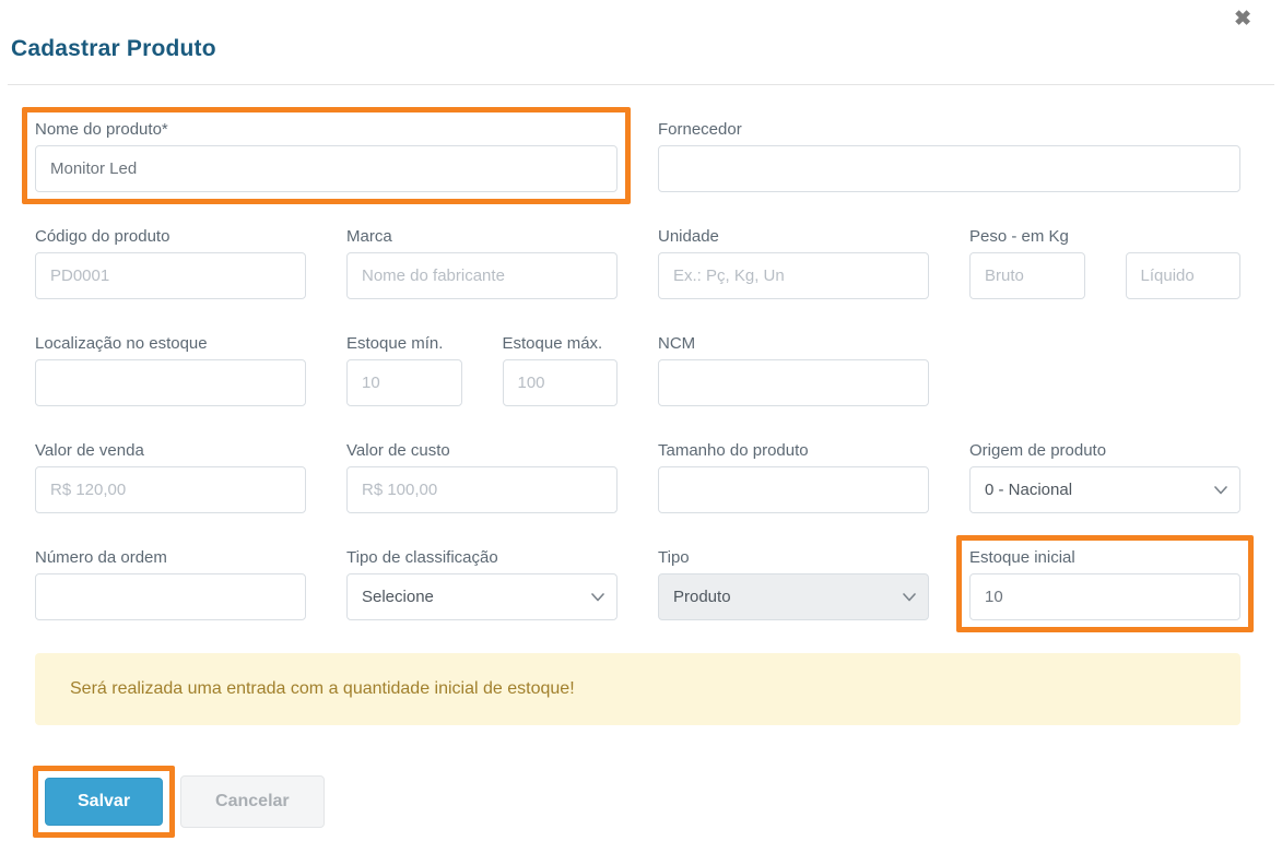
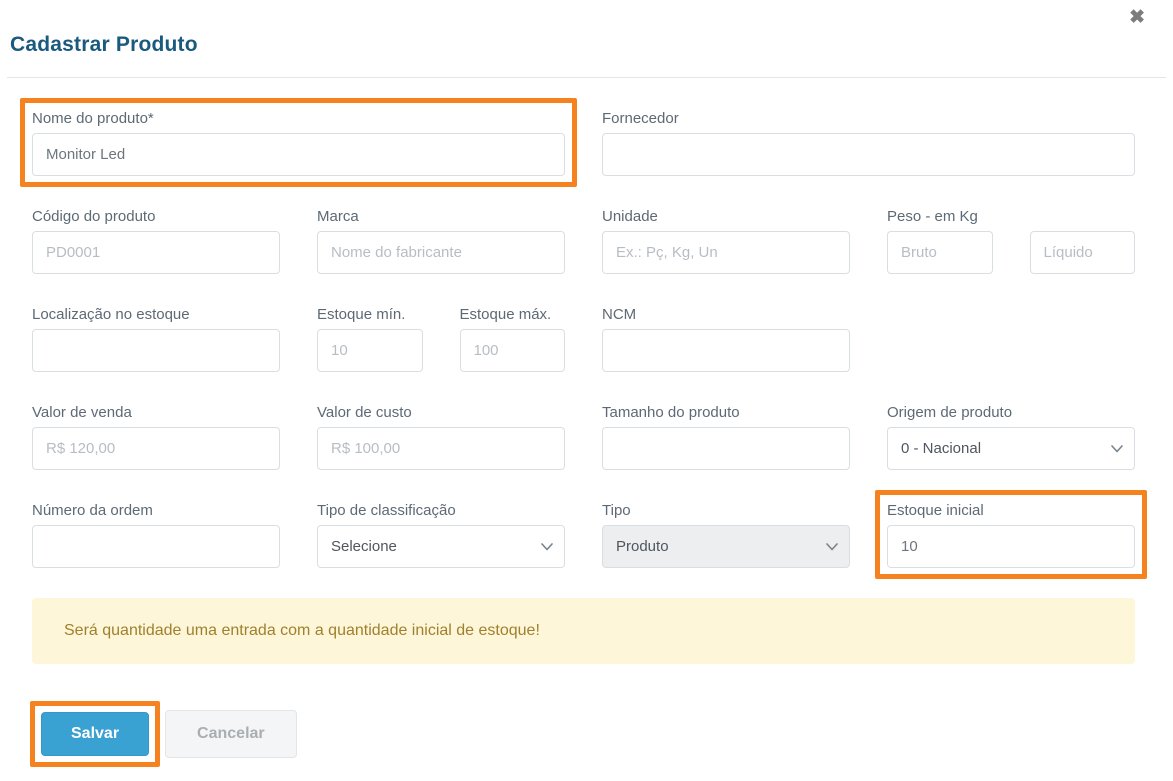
  ✖
  Cadastrar Produto
  Nome do produto*
  Monitor Led
  Fornecedor
  Código do produto
  PD0001
  Marca
  Nome do fabricante
  Unidade
  Ex.: Pç, Kg, Un
  Peso - em Kg
  Bruto
  Líquido
  Localização no estoque
  Estoque mín.
  10
  Estoque máx.
  100
  NCM
  Valor de venda
  R$ 120,00
  Valor de custo
  R$ 100,00
  Tamanho do produto
  Origem de produto
  0 - Nacional
  Número da ordem
  Tipo de classificação
  Selecione
  Tipo
  Produto
  Estoque inicial
  10
- Será realizada uma entrada com a quantidade inicial de estoque!
+ Será quantidade uma entrada com a quantidade inicial de estoque!
  Salvar
  Cancelar
